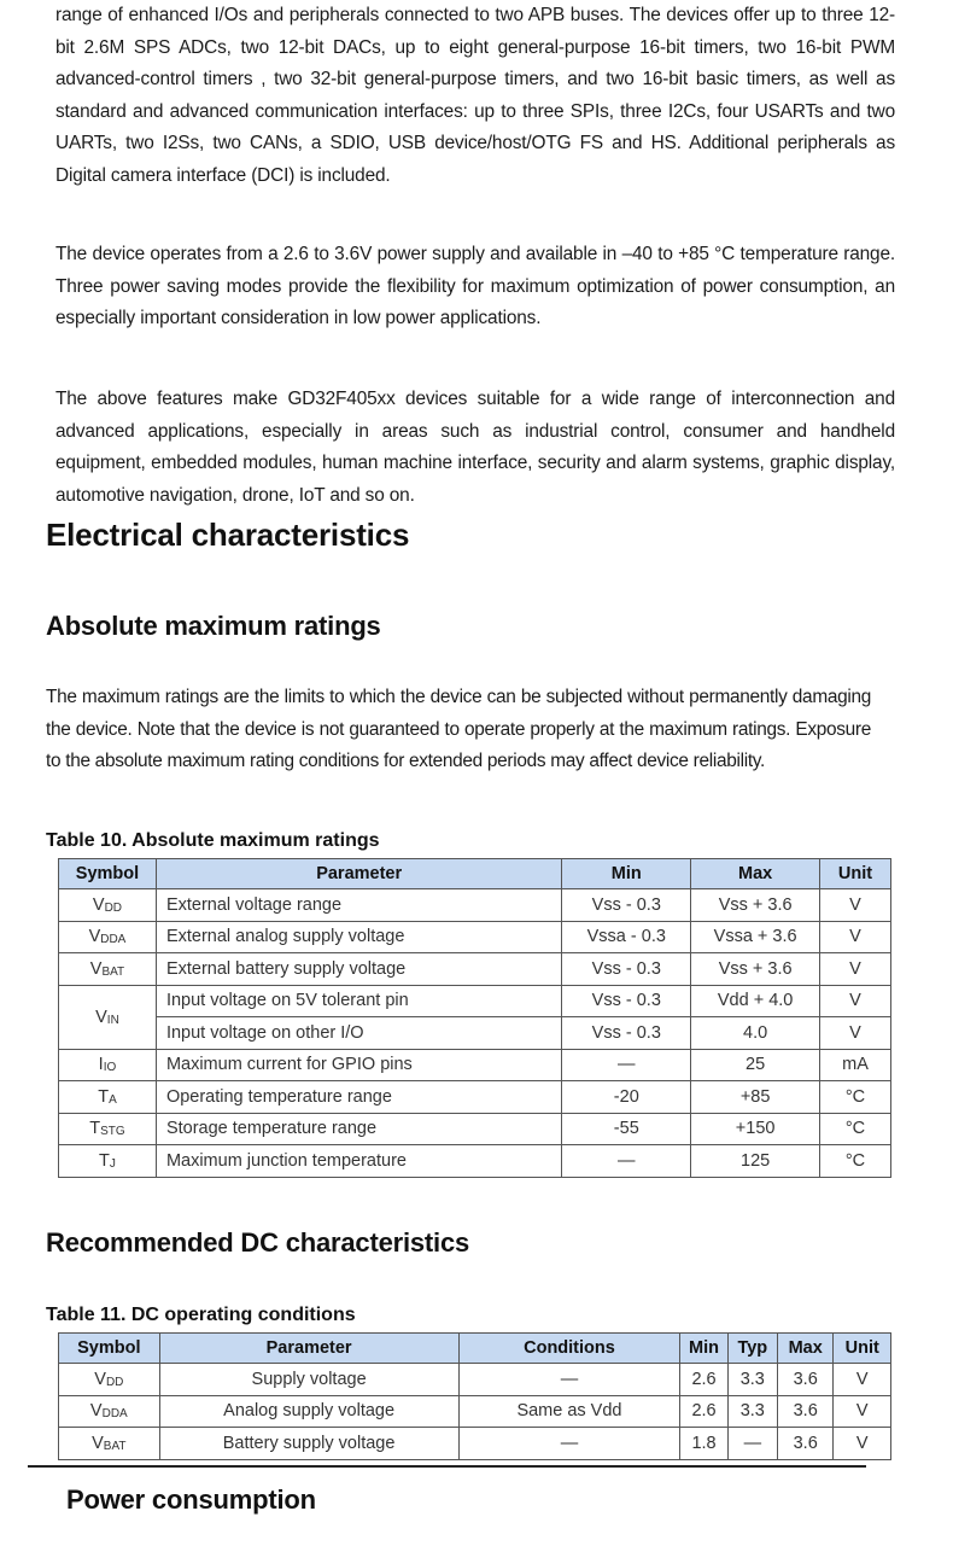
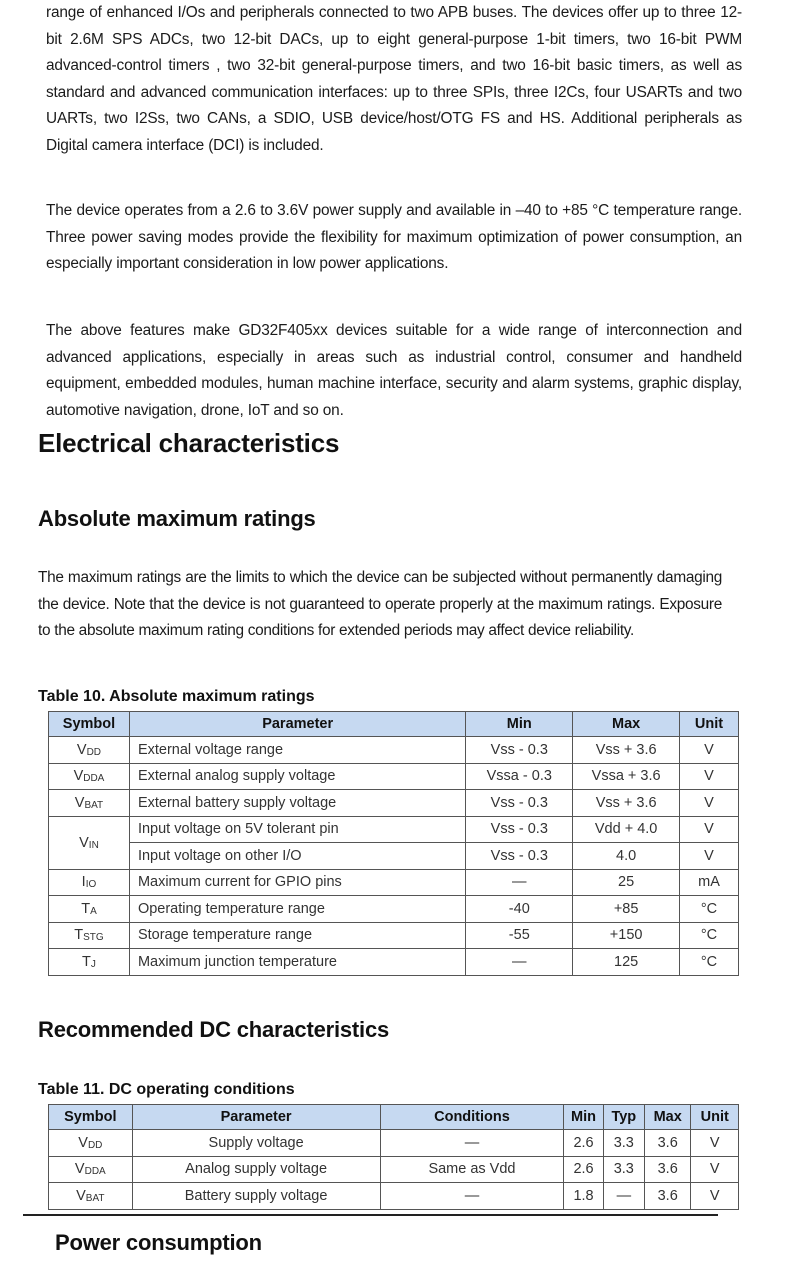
- range of enhanced I/Os and peripherals connected to two APB buses. The devices offer up to three 12-bit 2.6M SPS ADCs, two 12-bit DACs, up to eight general-purpose 16-bit timers, two 16-bit PWM advanced-control timers , two 32-bit general-purpose timers, and two 16-bit basic timers, as well as standard and advanced communication interfaces: up to three SPIs, three I2Cs, four USARTs and two UARTs, two I2Ss, two CANs, a SDIO, USB device/host/OTG FS and HS. Additional peripherals as Digital camera interface (DCI) is included.
+ range of enhanced I/Os and peripherals connected to two APB buses. The devices offer up to three 12-bit 2.6M SPS ADCs, two 12-bit DACs, up to eight general-purpose 1-bit timers, two 16-bit PWM advanced-control timers , two 32-bit general-purpose timers, and two 16-bit basic timers, as well as standard and advanced communication interfaces: up to three SPIs, three I2Cs, four USARTs and two UARTs, two I2Ss, two CANs, a SDIO, USB device/host/OTG FS and HS. Additional peripherals as Digital camera interface (DCI) is included.
  The device operates from a 2.6 to 3.6V power supply and available in –40 to +85 °C temperature range. Three power saving modes provide the flexibility for maximum optimization of power consumption, an especially important consideration in low power applications.
  The above features make GD32F405xx devices suitable for a wide range of interconnection and advanced applications, especially in areas such as industrial control, consumer and handheld equipment, embedded modules, human machine interface, security and alarm systems, graphic display, automotive navigation, drone, IoT and so on.
  Electrical characteristics
  Absolute maximum ratings
  The maximum ratings are the limits to which the device can be subjected without permanently damaging the device. Note that the device is not guaranteed to operate properly at the maximum ratings. Exposure to the absolute maximum rating conditions for extended periods may affect device reliability.
  Table 10. Absolute maximum ratings
  Symbol	Parameter	Min	Max	Unit
  VDD	External voltage range	Vss - 0.3	Vss + 3.6	V
  VDDA	External analog supply voltage	Vssa - 0.3	Vssa + 3.6	V
  VBAT	External battery supply voltage	Vss - 0.3	Vss + 3.6	V
  VIN	Input voltage on 5V tolerant pin	Vss - 0.3	Vdd + 4.0	V
  Input voltage on other I/O	Vss - 0.3	4.0	V
  IIO	Maximum current for GPIO pins	—	25	mA
- TA	Operating temperature range	-20	+85	°C
+ TA	Operating temperature range	-40	+85	°C
  TSTG	Storage temperature range	-55	+150	°C
  TJ	Maximum junction temperature	—	125	°C
  Recommended DC characteristics
  Table 11. DC operating conditions
  Symbol	Parameter	Conditions	Min	Typ	Max	Unit
  VDD	Supply voltage	—	2.6	3.3	3.6	V
  VDDA	Analog supply voltage	Same as Vdd	2.6	3.3	3.6	V
  VBAT	Battery supply voltage	—	1.8	—	3.6	V
  Power consumption
